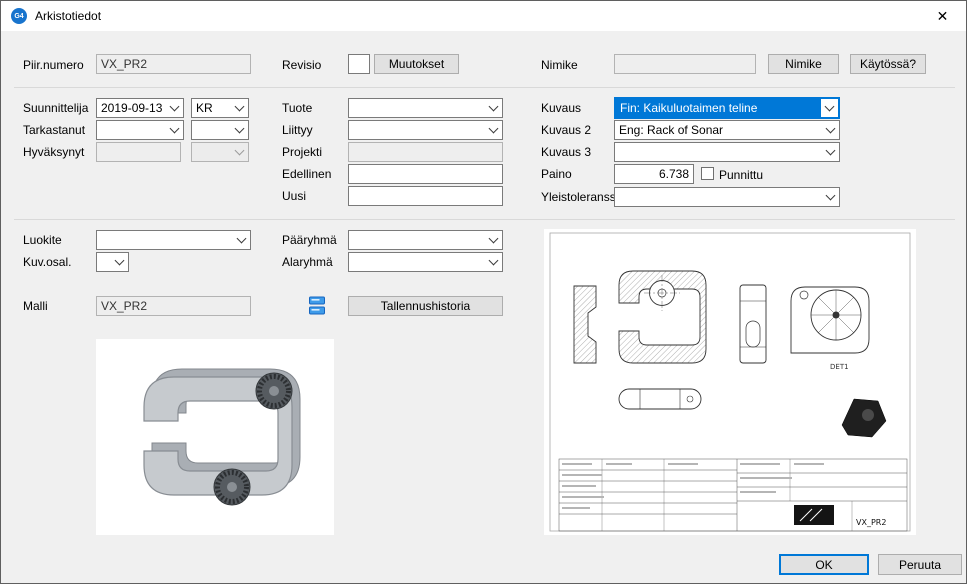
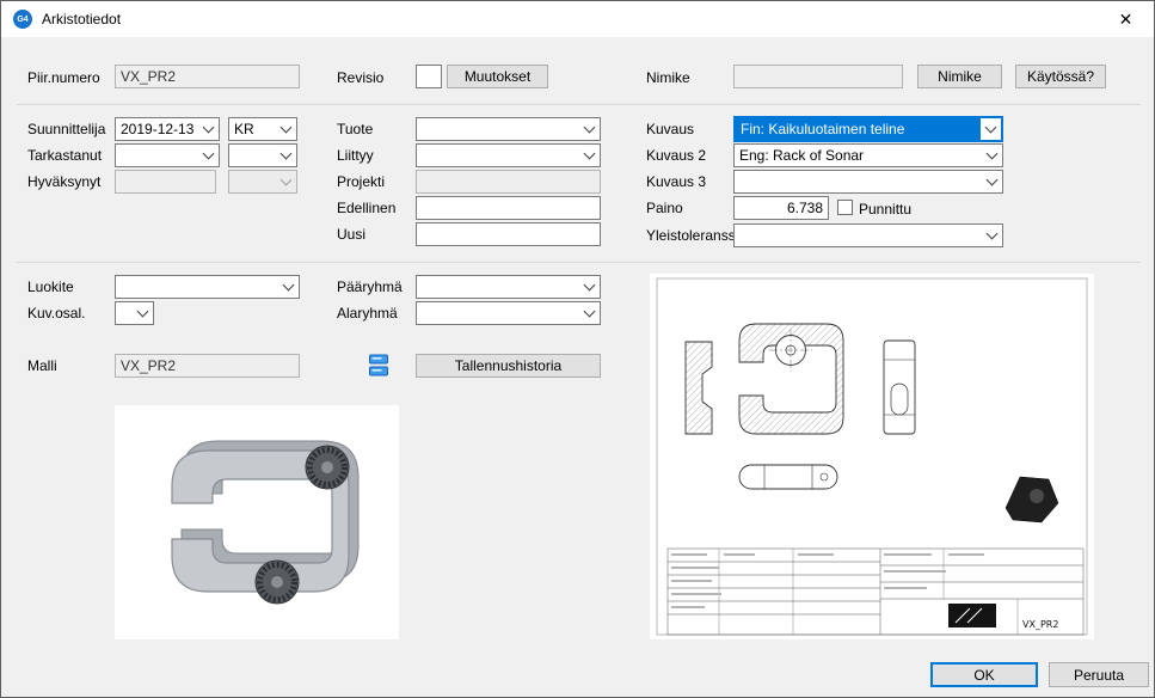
  Arkistotiedot
  ✕
  Piir.numero
  VX_PR2
  Revisio
  Muutokset
  Nimike
  Nimike
  Käytössä?
  Suunnittelija
- 2019-09-13
+ 2019-12-13
  KR
  Tarkastanut
  Hyväksynyt
  Tuote
  Liittyy
  Projekti
  Edellinen
  Uusi
  Kuvaus
  Fin: Kaikuluotaimen teline
  Kuvaus 2
  Eng: Rack of Sonar
  Kuvaus 3
  Paino
  6.738
  Punnittu
  Yleistoleranss
  Luokite
  Kuv.osal.
  Pääryhmä
  Alaryhmä
  Malli
  VX_PR2
  Tallennushistoria
- DET1
  VX_PR2
  OK
  Peruuta
